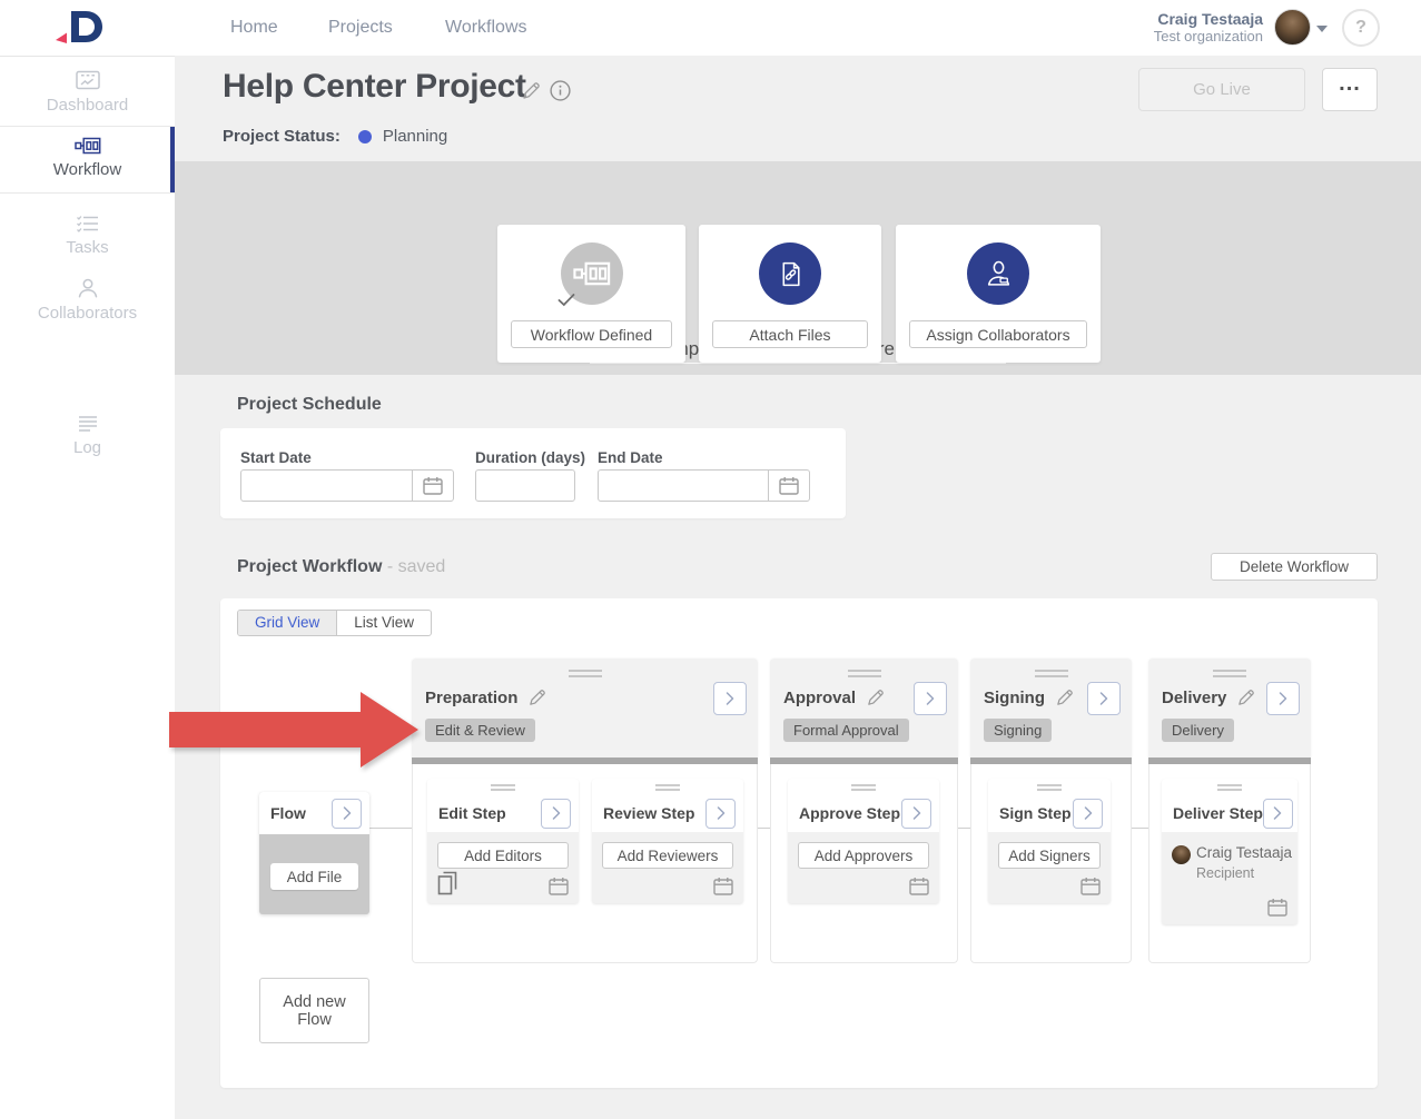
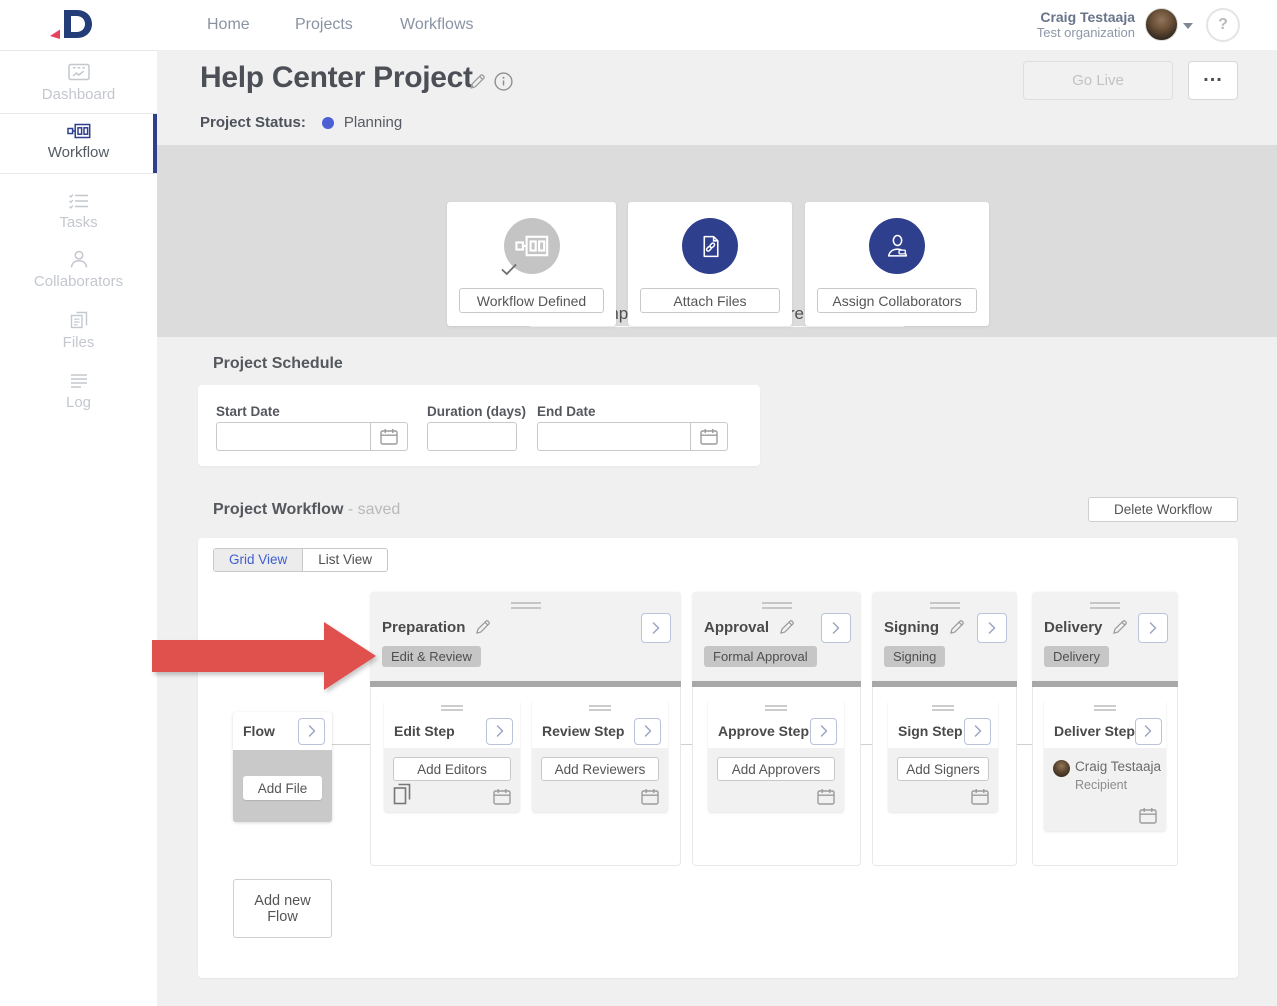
  Home
  Projects
  Workflows
  Craig Testaaja
  Test organization
  ?
  Dashboard
  Workflow
  Tasks
  Collaborators
+ Files
  Log
  Help Center Project
  Go Live
  ...
  Project Status:
  Planning
  Workflow Defined
  Attach Files
  Assign Collaborators
  Project Schedule
  Start Date
  Duration (days)
  End Date
  Project Workflow - saved
  Delete Workflow
  Grid View
  List View
  Preparation
  Edit & Review
  Approval
  Formal Approval
  Signing
  Signing
  Delivery
  Delivery
  Flow
  Add File
  Edit Step
  Add Editors
  Review Step
  Add Reviewers
  Approve Step
  Add Approvers
  Sign Step
  Add Signers
  Deliver Step
  Craig Testaaja
  Recipient
  Add new Flow
